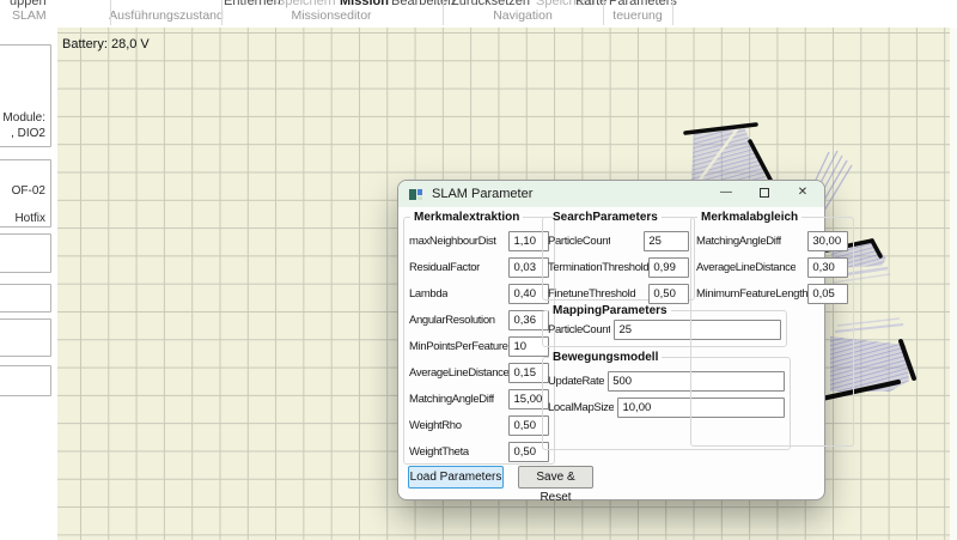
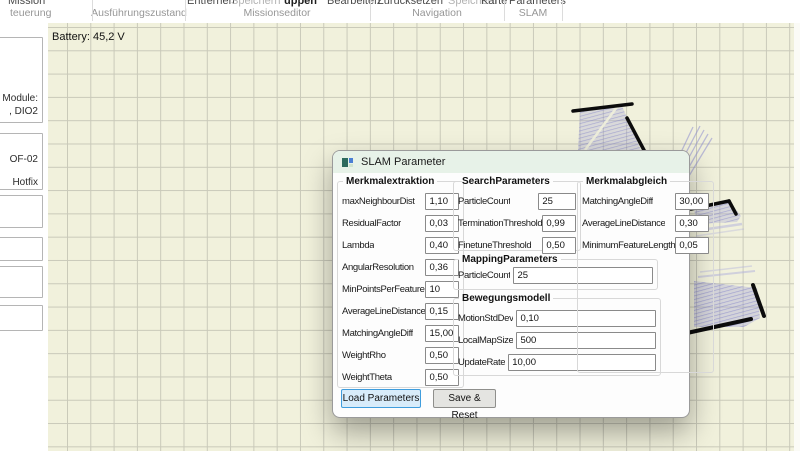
- uppen
+ Mission
  Entfernen
  Speichern
- Mission
+ uppen
  Bearbeiten
  Zurücksetzen
  Speichern
  Kart
  Parameters
- SLAM
+ teuerung
  Ausführungszustand
  Missionseditor
  Navigation
- teuerung
+ SLAM
  Module:
  , DIO2
  OF-02
  Hotfix
- Battery: 28,0 V
+ Battery: 45,2 V
  SLAM Parameter
- —
- ✕
  Merkmalextraktion
  maxNeighbourDist
  1,10
  ResidualFactor
  0,03
  Lambda
  0,40
  AngularResolution
  0,36
  MinPointsPerFeature
  10
  AverageLineDistance
  0,15
  MatchingAngleDiff
  15,00
  WeightRho
  0,50
  WeightTheta
  0,50
  SearchParameters
  ParticleCount
  25
  TerminationThreshold
  0,99
  FinetuneThreshold
  0,50
  MappingParameters
  ParticleCount
  25
  Bewegungsmodell
+ MotionStdDev
+ 0,10
- UpdateRate
+ LocalMapSize
  500
- LocalMapSize
+ UpdateRate
  10,00
  Merkmalabgleich
  MatchingAngleDiff
  30,00
  AverageLineDistance
  0,30
  MinimumFeatureLength
  0,05
  Load Parameters
  Save & Reset
